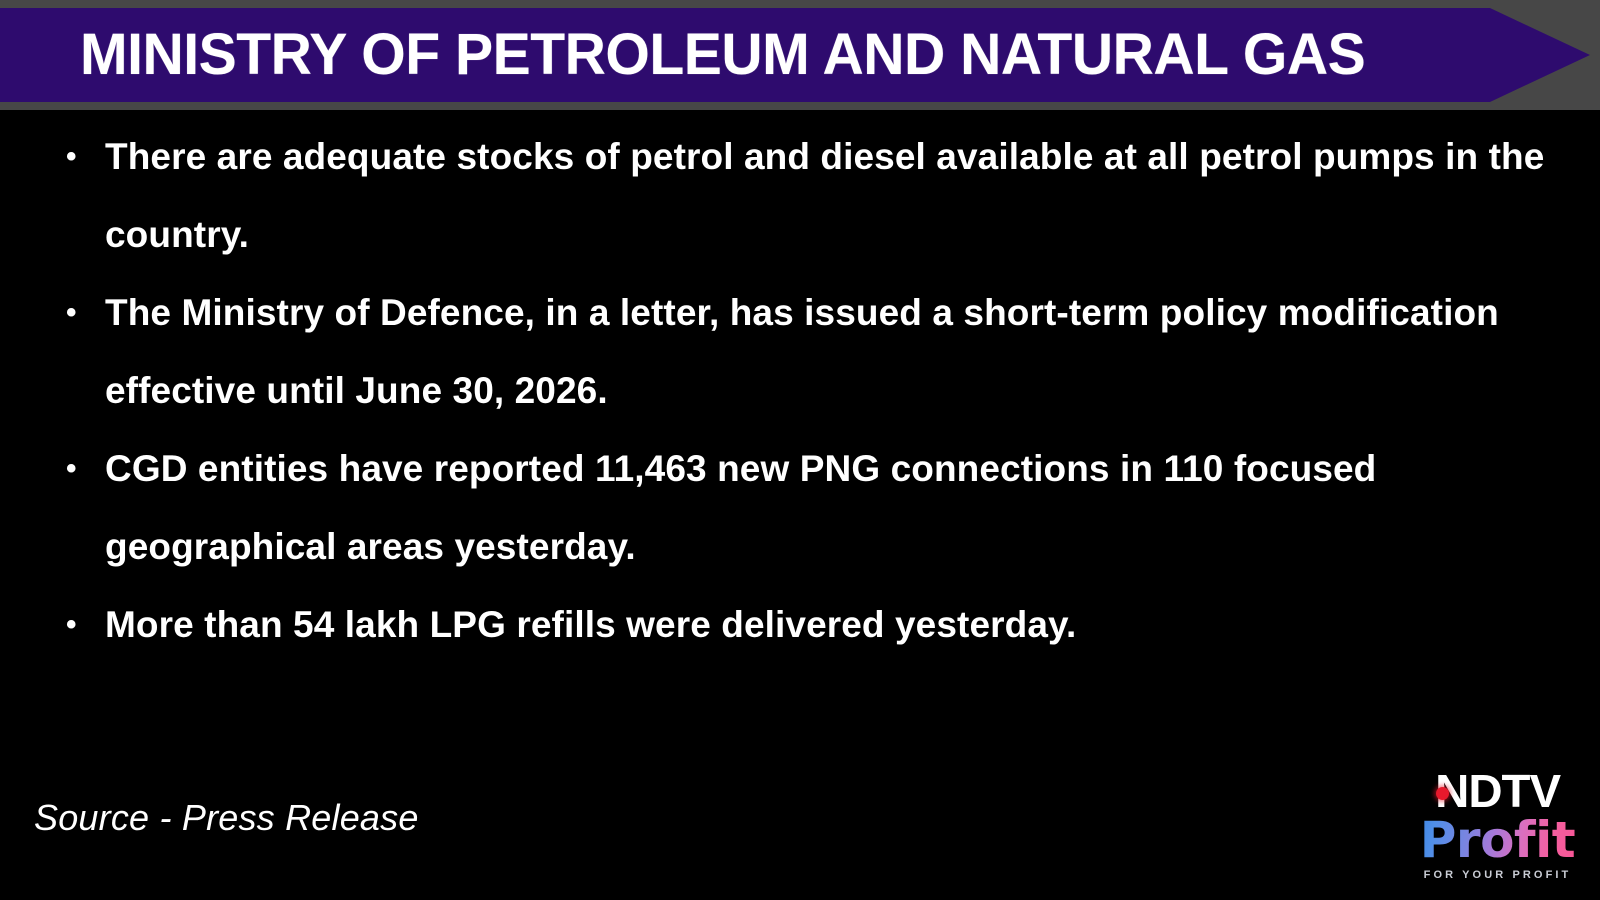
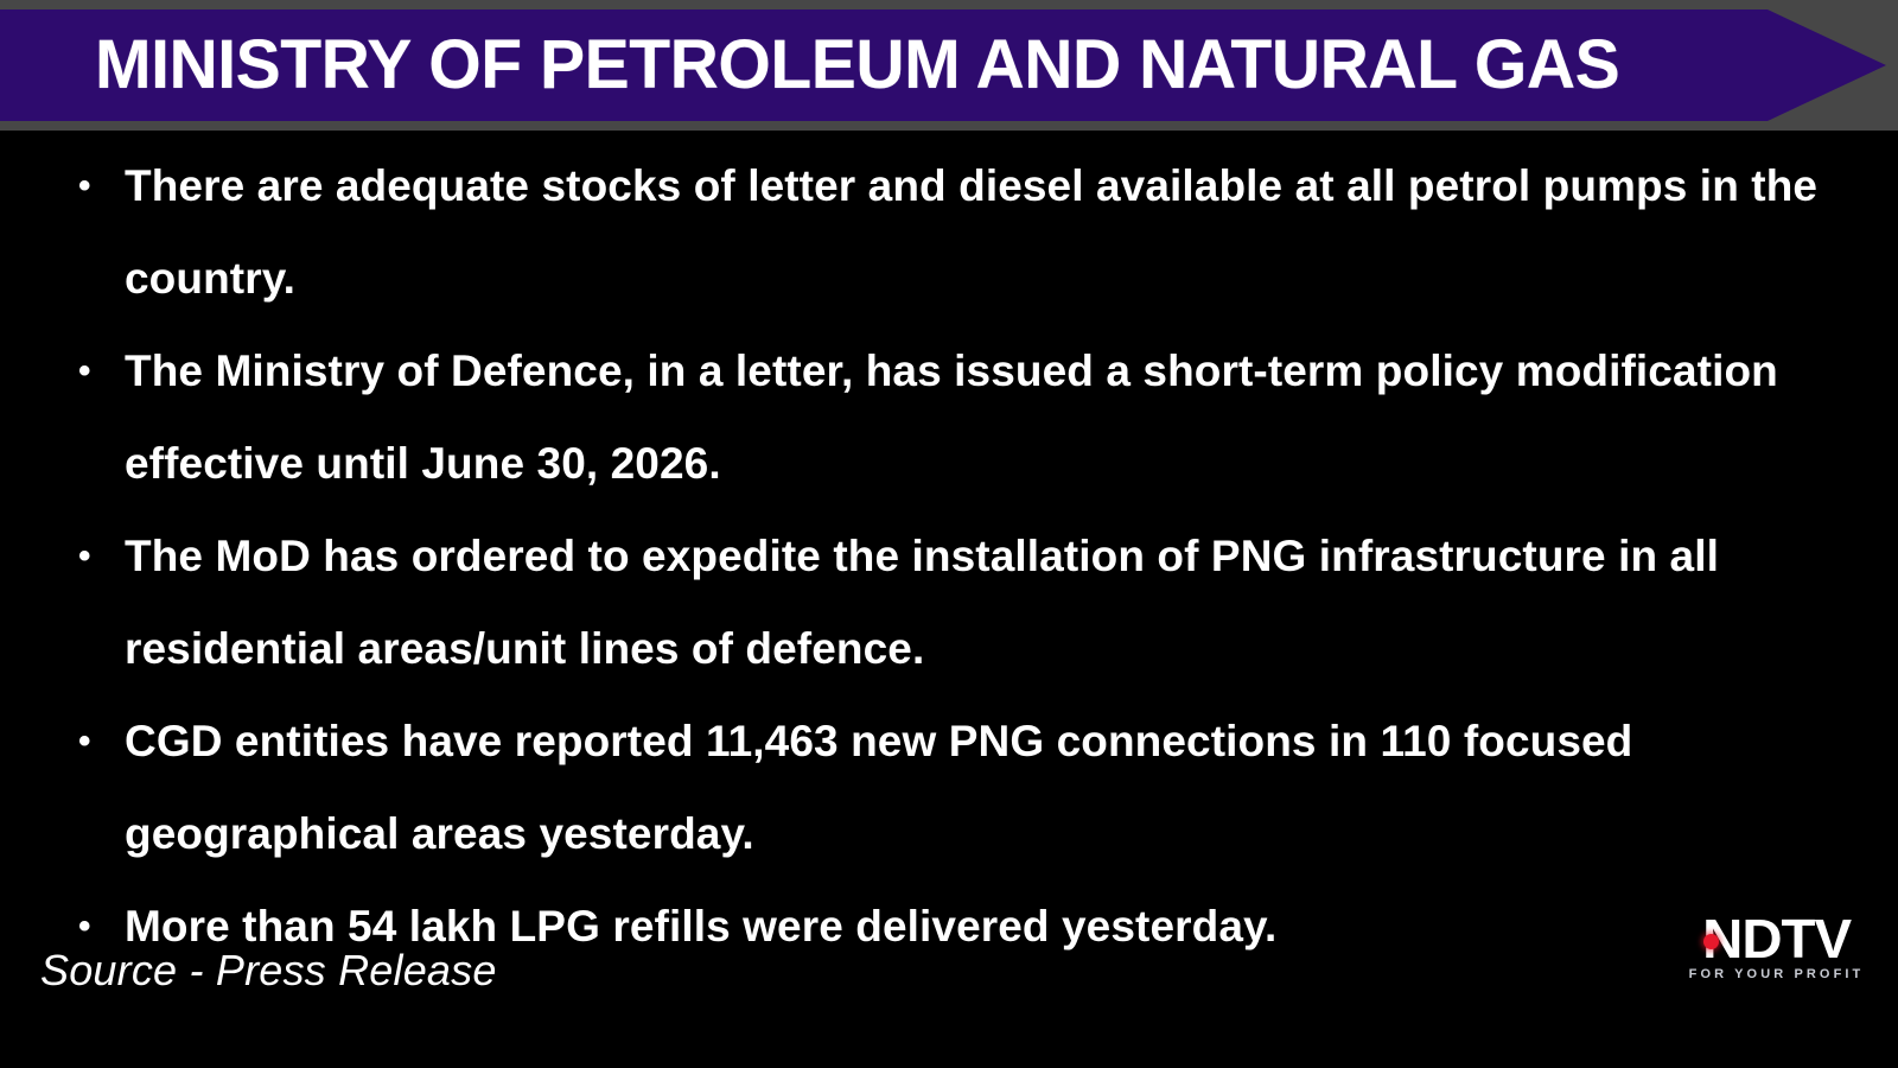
  MINISTRY OF PETROLEUM AND NATURAL GAS
- There are adequate stocks of petrol and diesel available at all petrol pumps in the country.
+ There are adequate stocks of letter and diesel available at all petrol pumps in the country.
  The Ministry of Defence, in a letter, has issued a short-term policy modification effective until June 30, 2026.
+ The MoD has ordered to expedite the installation of PNG infrastructure in all residential areas/unit lines of defence.
  CGD entities have reported 11,463 new PNG connections in 110 focused geographical areas yesterday.
  More than 54 lakh LPG refills were delivered yesterday.
  Source - Press Release
  NDTV
- Profit
  FOR YOUR PROFIT
